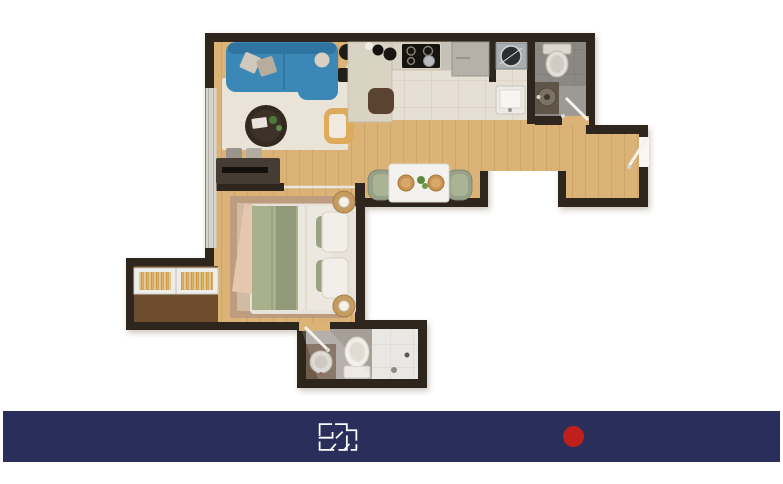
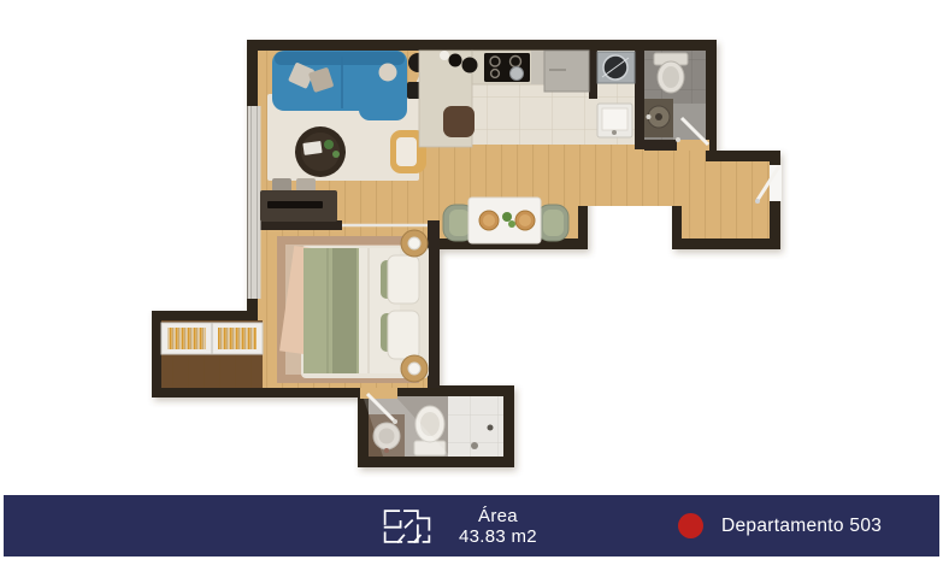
+ Área
+ 43.83 m2
+ Departamento 503
